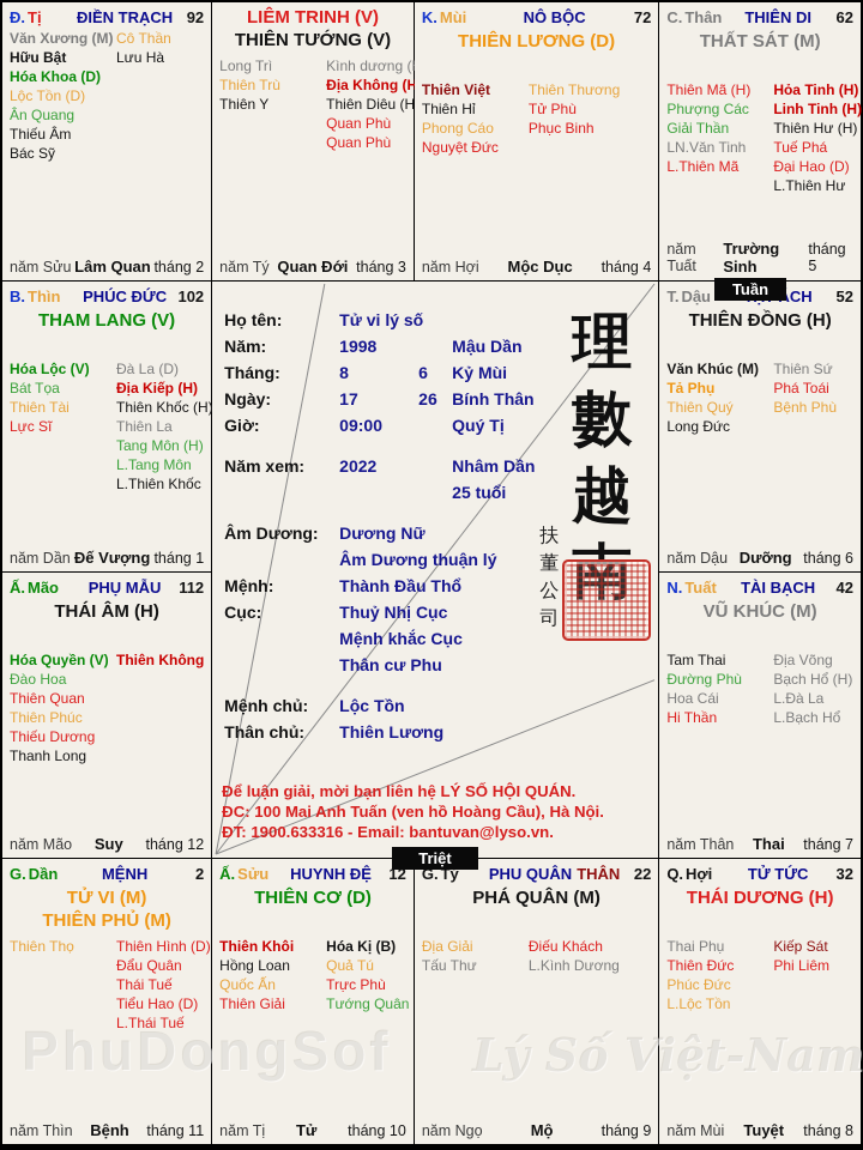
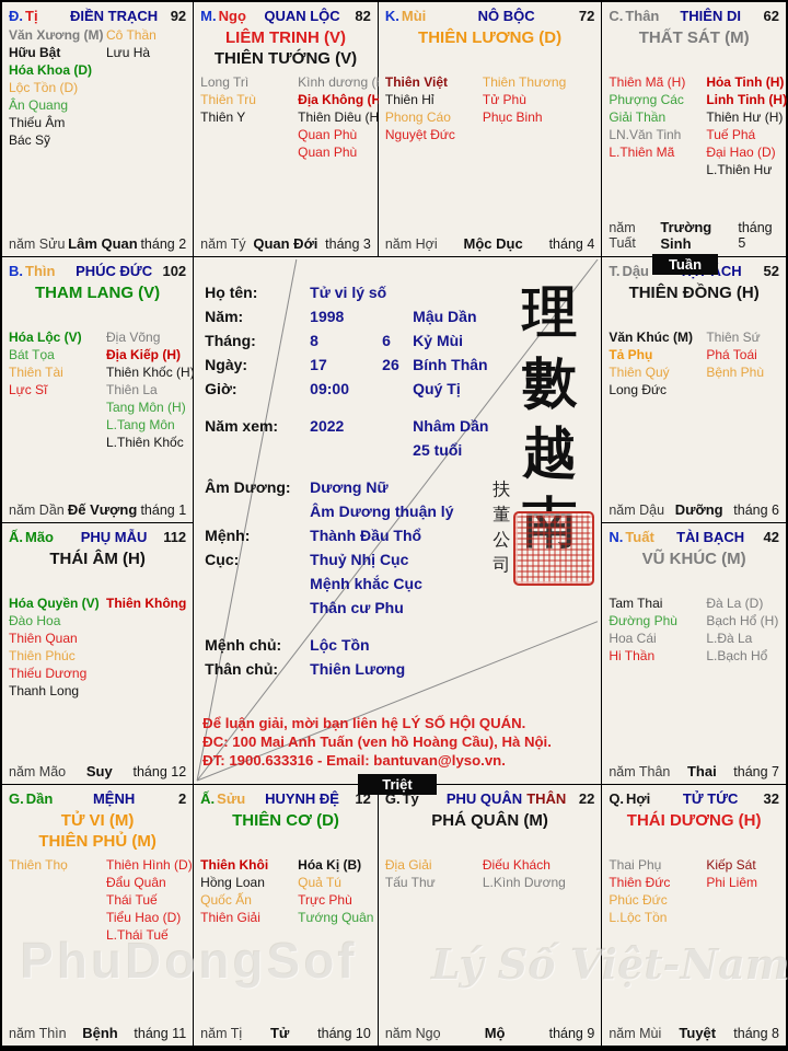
  Đ. Tị
  ĐIỀN TRẠCH
  92
  Văn Xương (M)
  Hữu Bật
  Hóa Khoa (D)
  Lộc Tồn (D)
  Ân Quang
  Thiếu Âm
  Bác Sỹ
  Cô Thần
  Lưu Hà
  năm Sửu
  Lâm Quan
  tháng 2
+ M. Ngọ
+ QUAN LỘC
+ 82
  LIÊM TRINH (V)
  THIÊN TƯỚNG (V)
  Long Trì
  Thiên Trù
  Thiên Y
  Kình dương (
  Địa Không (H
  Thiên Diêu (H
  Quan Phù
  Quan Phù
  năm Tý
  Quan Đới
  tháng 3
  K. Mùi
  NÔ BỘC
  72
  THIÊN LƯƠNG (D)
  Thiên Việt
  Thiên Hỉ
  Phong Cáo
  Nguyệt Đức
  Thiên Thương
  Tử Phù
  Phục Binh
  năm Hợi
  Mộc Dục
  tháng 4
  C. Thân
  THIÊN DI
  62
  THẤT SÁT (M)
  Thiên Mã (H)
  Phượng Các
  Giải Thần
  LN.Văn Tinh
  L.Thiên Mã
  Hỏa Tinh (H)
  Linh Tinh (H)
  Thiên Hư (H)
  Tuế Phá
  Đại Hao (D)
  L.Thiên Hư
  năm Tuất
  Trường Sinh
  tháng 5
  B. Thìn
  PHÚC ĐỨC
  102
  THAM LANG (V)
  Hóa Lộc (V)
  Bát Tọa
  Thiên Tài
  Lực Sĩ
- Đà La (D)
+ Địa Võng
  Địa Kiếp (H)
  Thiên Khốc (H)
  Thiên La
  Tang Môn (H)
  L.Tang Môn
  L.Thiên Khốc
  năm Dần
  Đế Vượng
  tháng 1
  T. Dậu
  52
  THIÊN ĐỒNG (H)
  Văn Khúc (M)
  Tả Phụ
  Thiên Quý
  Long Đức
  Thiên Sứ
  Phá Toái
  Bệnh Phù
  năm Dậu
  Dưỡng
  tháng 6
  Ấ. Mão
  PHỤ MẪU
  112
  THÁI ÂM (H)
  Hóa Quyền (V)
  Đào Hoa
  Thiên Quan
  Thiên Phúc
  Thiếu Dương
  Thanh Long
  Thiên Không
  năm Mão
  Suy
  tháng 12
  N. Tuất
  TÀI BẠCH
  42
  VŨ KHÚC (M)
  Tam Thai
  Đường Phù
  Hoa Cái
  Hi Thần
- Địa Võng
+ Đà La (D)
  Bạch Hổ (H)
  L.Đà La
  L.Bạch Hổ
  năm Thân
  Thai
  tháng 7
  G. Dần
  MỆNH
  2
  TỬ VI (M)
  THIÊN PHỦ (M)
  Thiên Thọ
  Thiên Hình (D)
  Đẩu Quân
  Thái Tuế
  Tiểu Hao (D)
  L.Thái Tuế
  năm Thìn
  Bệnh
  tháng 11
  Ấ. Sửu
  HUYNH ĐỆ
  12
  THIÊN CƠ (D)
  Thiên Khôi
  Hồng Loan
  Quốc Ấn
  Thiên Giải
  Hóa Kị (B)
  Quả Tú
  Trực Phù
  Tướng Quân
  năm Tị
  Tử
  tháng 10
  G. Tý
  PHU QUÂN THÂN
  22
  PHÁ QUÂN (M)
  Địa Giải
  Tấu Thư
  Điếu Khách
  L.Kình Dương
  năm Ngọ
  Mộ
  tháng 9
  Q. Hợi
  TỬ TỨC
  32
  THÁI DƯƠNG (H)
  Thai Phụ
  Thiên Đức
  Phúc Đức
  L.Lộc Tồn
  Kiếp Sát
  Phi Liêm
  năm Mùi
  Tuyệt
  tháng 8
  Họ tên:
  Tử vi lý số
  Năm:
  1998
  Mậu Dần
  Tháng:
  8
  6
  Kỷ Mùi
  Ngày:
  17
  26
  Bính Thân
  Giờ:
  09:00
  Quý Tị
  Năm xem:
  2022
  Nhâm Dần
  25 tuổi
  Âm Dương:
  Dương Nữ
  Âm Dương thuận lý
  Mệnh:
  Thành Đầu Thổ
  Cục:
  Thuỷ Nhị Cục
  Mệnh khắc Cục
  Thân cư Phu
  Mệnh chủ:
  Lộc Tồn
  Thân chủ:
  Thiên Lương
  Để luận giải, mời bạn liên hệ LÝ SỐ HỘI QUÁN.
  ĐC: 100 Mai Anh Tuấn (ven hồ Hoàng Cầu), Hà Nội.
  ĐT: 1900.633316 - Email: bantuvan@lyso.vn.
  理
  數
  越
  扶
  董
  公
  司
  Tuần
  Triệt
  PhuDongSof
  Lý Số Việt-Nam
